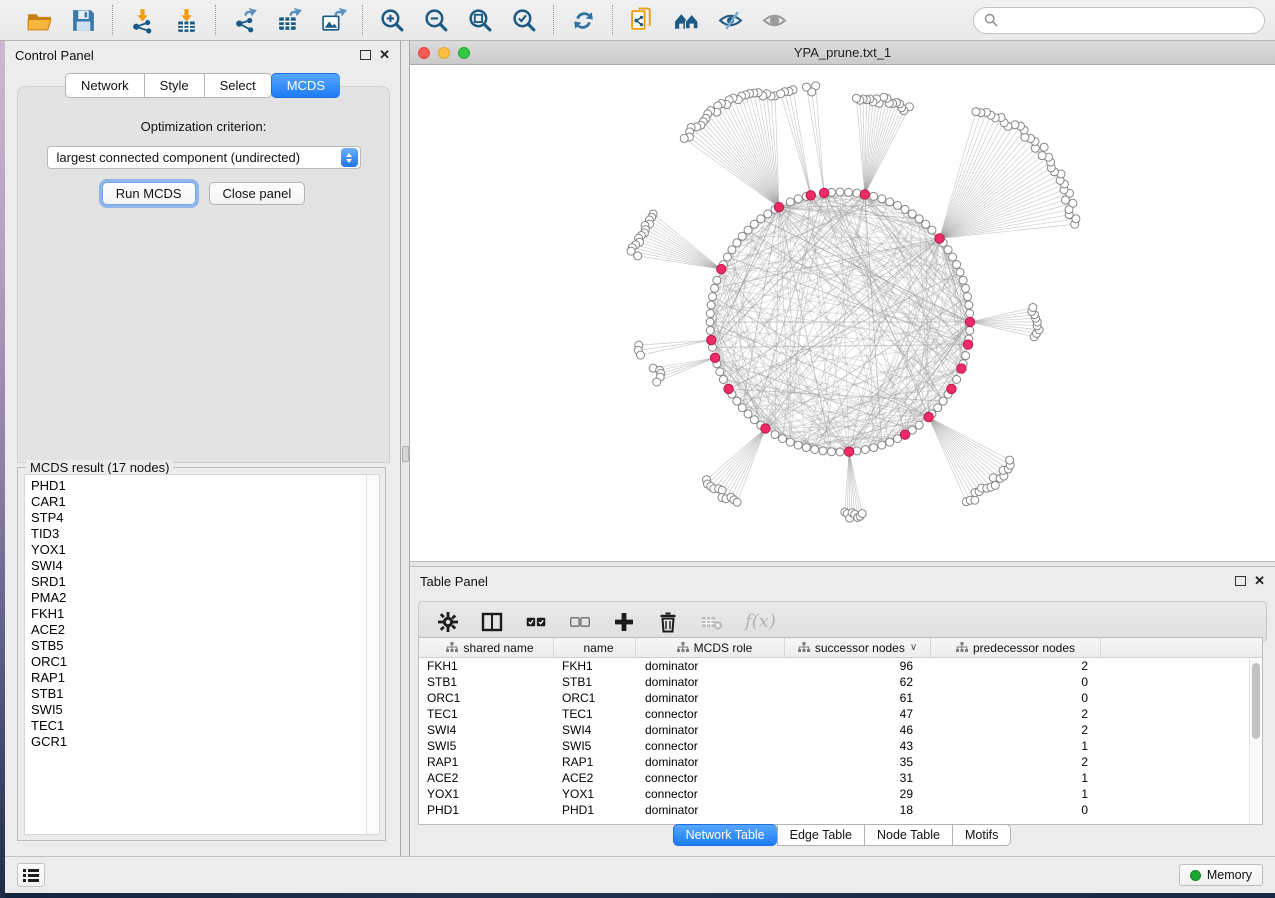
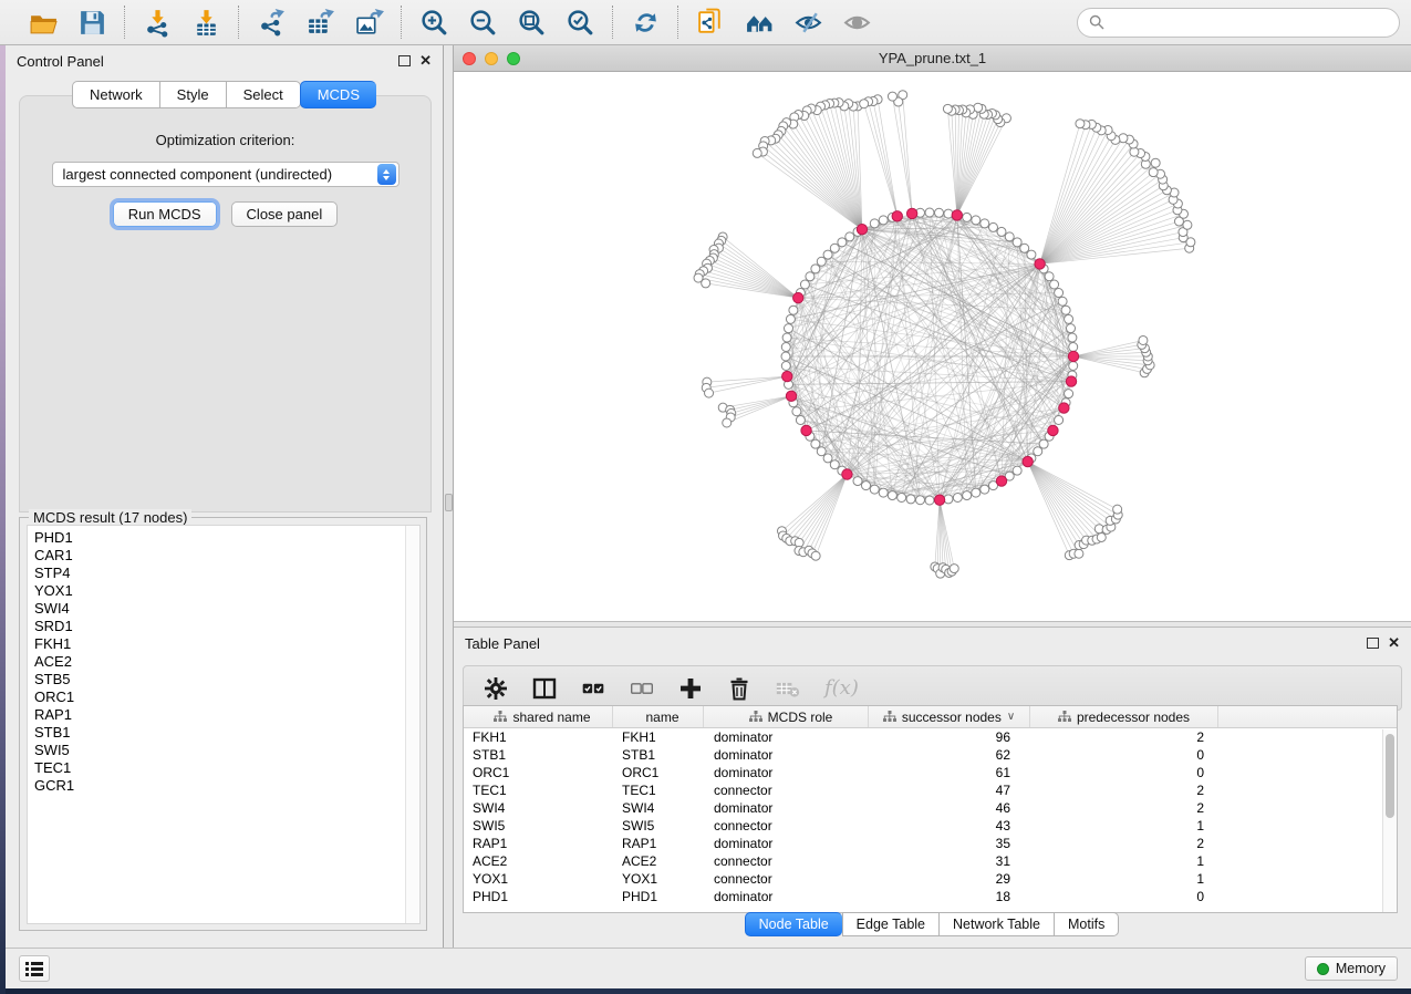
  Control Panel
  ✕
  Network
  Style
  Select
  MCDS
  Optimization criterion:
  largest connected component (undirected)
  Run MCDS
  Close panel
  MCDS result (17 nodes)
  PHD1
  CAR1
  STP4
- TID3
  YOX1
  SWI4
  SRD1
- PMA2
  FKH1
  ACE2
  STB5
  ORC1
  RAP1
  STB1
  SWI5
  TEC1
  GCR1
  YPA_prune.txt_1
  Table Panel
  ✕
  f(x)
  shared name
  name
  MCDS role
  successor nodes
  ∨
  predecessor nodes
  FKH1
  FKH1
  dominator
  96
  2
  STB1
  STB1
  dominator
  62
  0
  ORC1
  ORC1
  dominator
  61
  0
  TEC1
  TEC1
  connector
  47
  2
  SWI4
  SWI4
  dominator
  46
  2
  SWI5
  SWI5
  connector
  43
  1
  RAP1
  RAP1
  dominator
  35
  2
  ACE2
  ACE2
  connector
  31
  1
  YOX1
  YOX1
  connector
  29
  1
  PHD1
  PHD1
  dominator
  18
  0
- Network Table
+ Node Table
  Edge Table
- Node Table
+ Network Table
  Motifs
  Memory
